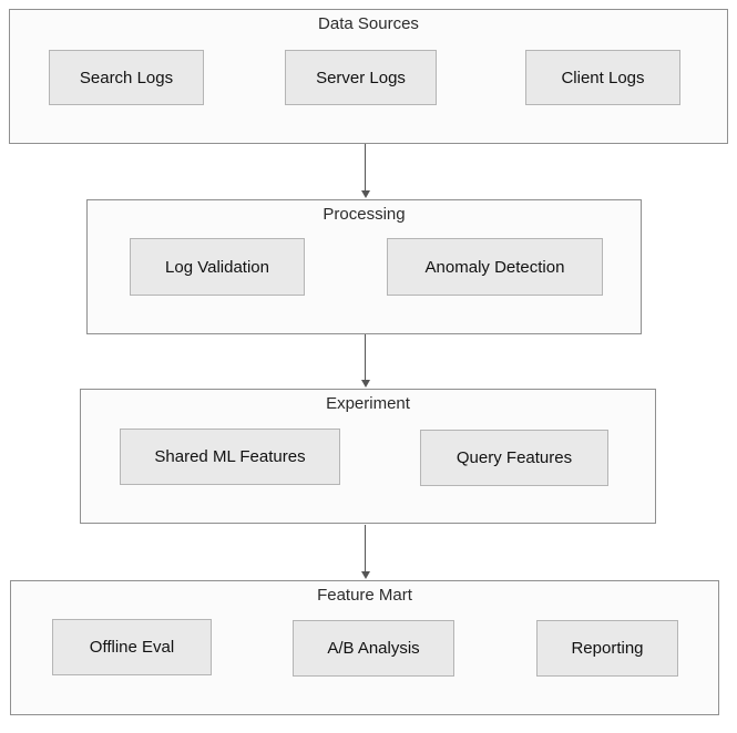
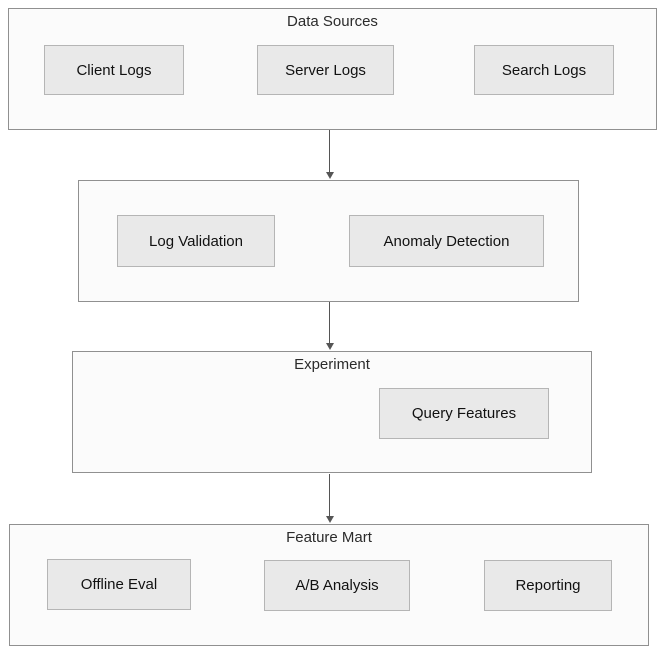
  Data Sources
- Search Logs
+ Client Logs
  Server Logs
- Client Logs
+ Search Logs
- Processing
  Log Validation
  Anomaly Detection
  Experiment
- Shared ML Features
  Query Features
  Feature Mart
  Offline Eval
  A/B Analysis
  Reporting
